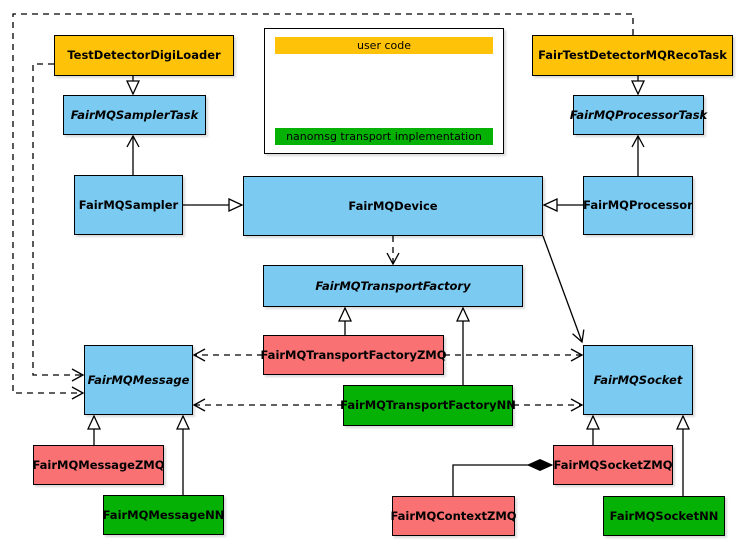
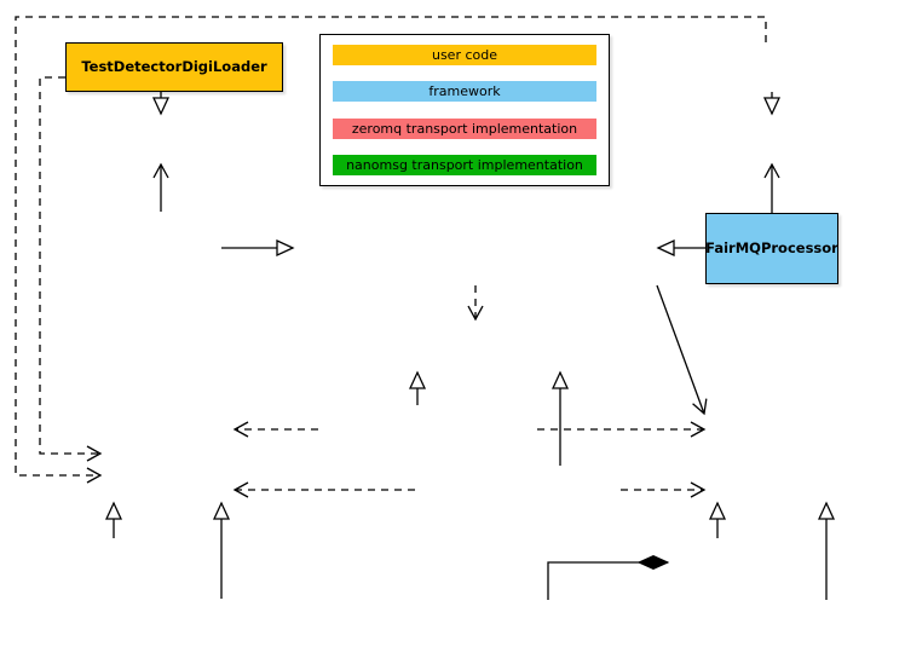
  TestDetectorDigiLoader
- FairTestDetectorMQRecoTask
- FairMQSamplerTask
- FairMQProcessorTask
- FairMQSampler
- FairMQDevice
  FairMQProcessor
- FairMQTransportFactory
- FairMQTransportFactoryZMQ
- FairMQTransportFactoryNN
- FairMQMessage
- FairMQSocket
- FairMQMessageZMQ
- FairMQMessageNN
- FairMQSocketZMQ
- FairMQContextZMQ
- FairMQSocketNN
  user code
+ framework
+ zeromq transport implementation
  nanomsg transport implementation
